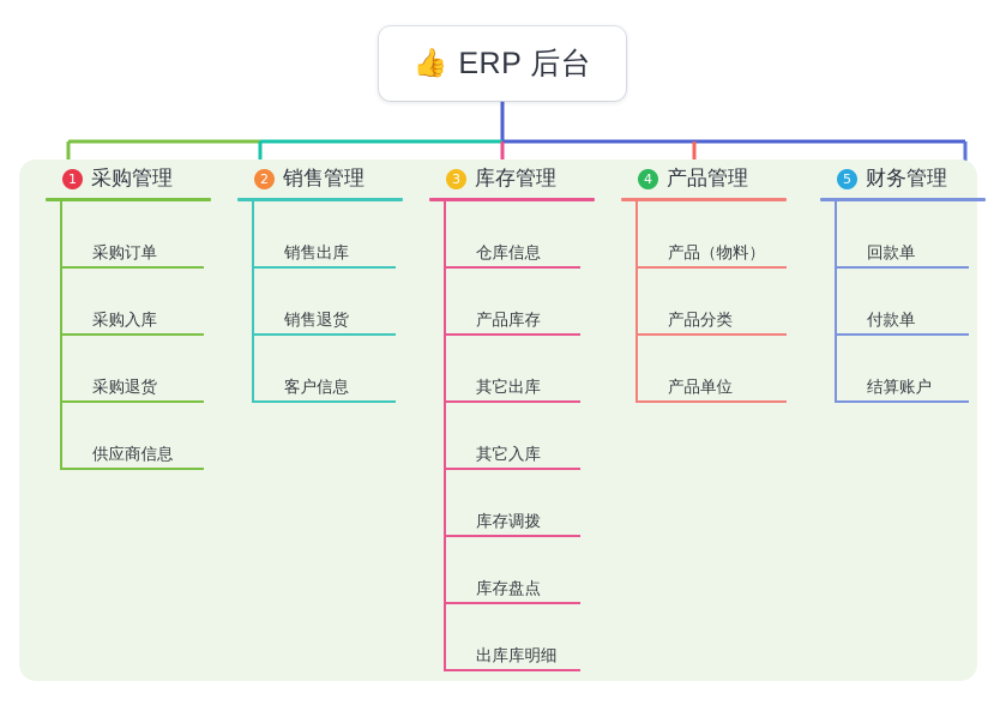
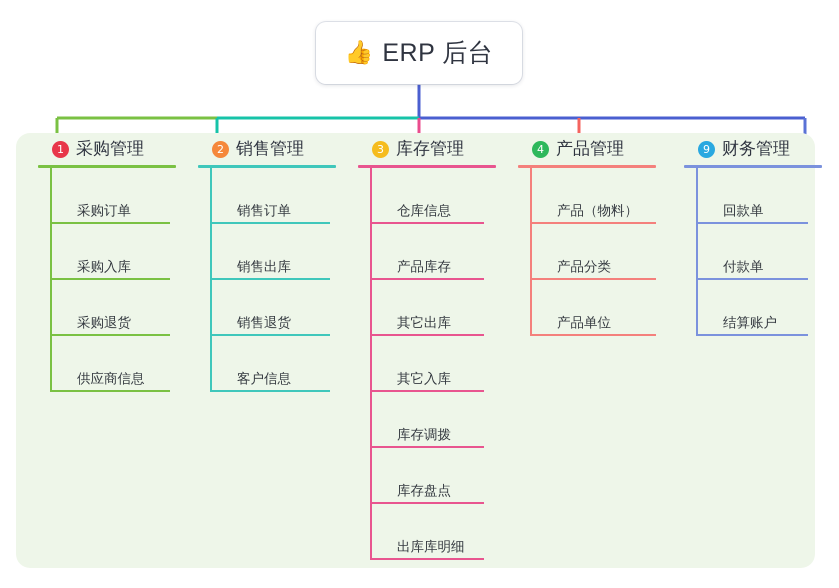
  👍
  ERP 后台
  1
  采购管理
  采购订单
  采购入库
  采购退货
  供应商信息
  2
  销售管理
+ 销售订单
  销售出库
  销售退货
  客户信息
  3
  库存管理
  仓库信息
  产品库存
  其它出库
  其它入库
  库存调拨
  库存盘点
  出库库明细
  4
  产品管理
  产品（物料）
  产品分类
  产品单位
- 5
+ 9
  财务管理
  回款单
  付款单
  结算账户
